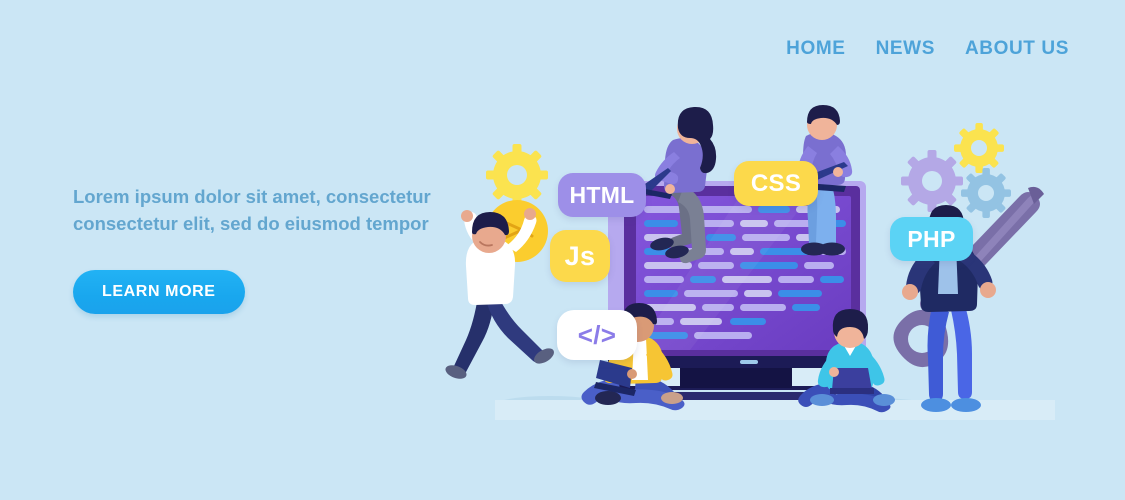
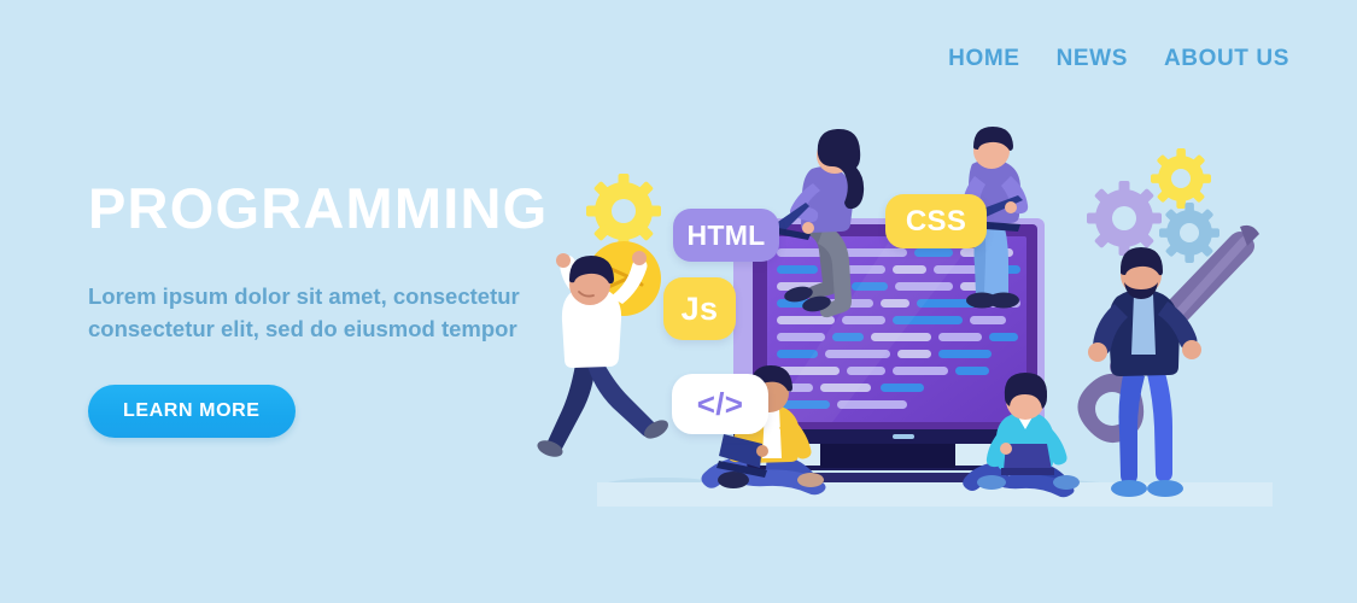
  HOME
  NEWS
  ABOUT US
+ PROGRAMMING
  Lorem ipsum dolor sit amet, consectetur consectetur elit, sed do eiusmod tempor
  LEARN MORE
  HTML
  Js
  </>
  CSS
- PHP
